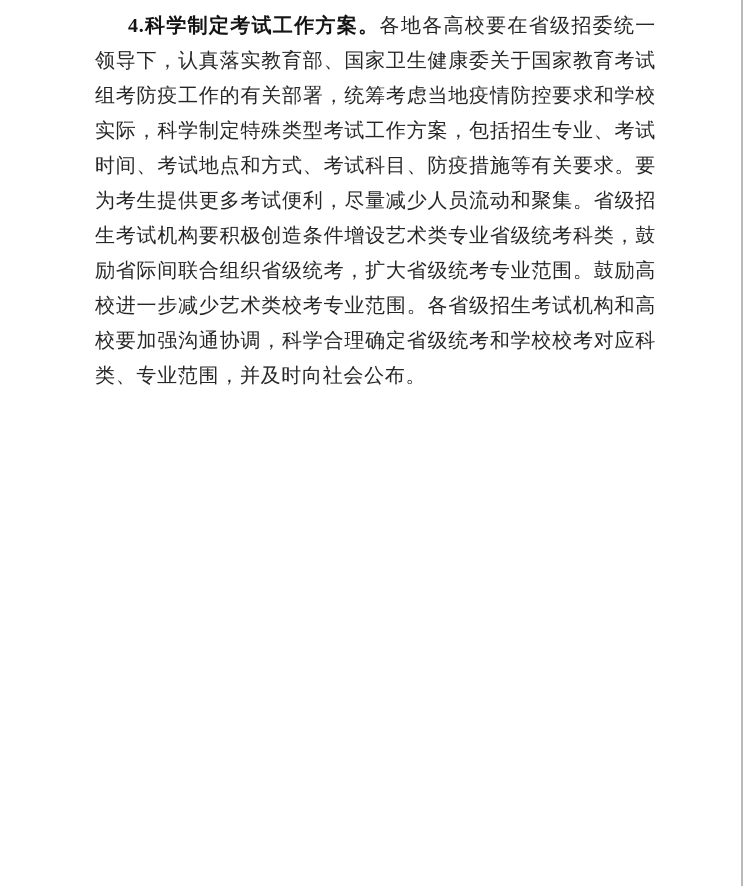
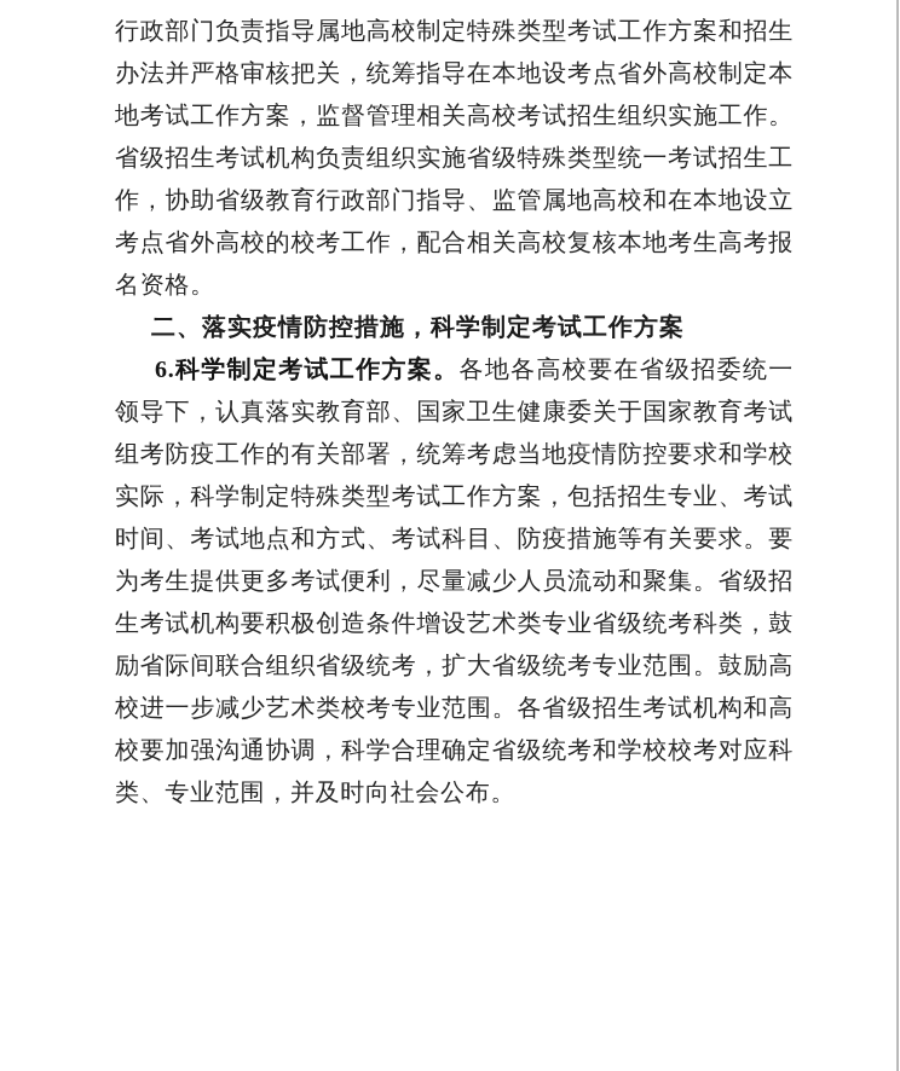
+ 行政部门负责指导属地高校制定特殊类型考试工作方案和招生办法并严格审核把关，统筹指导在本地设考点省外高校制定本地考试工作方案，监督管理相关高校考试招生组织实施工作。省级招生考试机构负责组织实施省级特殊类型统一考试招生工作，协助省级教育行政部门指导、监管属地高校和在本地设立考点省外高校的校考工作，配合相关高校复核本地考生高考报名资格。
+ 二、落实疫情防控措施，科学制定考试工作方案
- 4.科学制定考试工作方案。各地各高校要在省级招委统一领导下，认真落实教育部、国家卫生健康委关于国家教育考试组考防疫工作的有关部署，统筹考虑当地疫情防控要求和学校实际，科学制定特殊类型考试工作方案，包括招生专业、考试时间、考试地点和方式、考试科目、防疫措施等有关要求。要为考生提供更多考试便利，尽量减少人员流动和聚集。省级招生考试机构要积极创造条件增设艺术类专业省级统考科类，鼓励省际间联合组织省级统考，扩大省级统考专业范围。鼓励高校进一步减少艺术类校考专业范围。各省级招生考试机构和高校要加强沟通协调，科学合理确定省级统考和学校校考对应科类、专业范围，并及时向社会公布。
+ 6.科学制定考试工作方案。各地各高校要在省级招委统一领导下，认真落实教育部、国家卫生健康委关于国家教育考试组考防疫工作的有关部署，统筹考虑当地疫情防控要求和学校实际，科学制定特殊类型考试工作方案，包括招生专业、考试时间、考试地点和方式、考试科目、防疫措施等有关要求。要为考生提供更多考试便利，尽量减少人员流动和聚集。省级招生考试机构要积极创造条件增设艺术类专业省级统考科类，鼓励省际间联合组织省级统考，扩大省级统考专业范围。鼓励高校进一步减少艺术类校考专业范围。各省级招生考试机构和高校要加强沟通协调，科学合理确定省级统考和学校校考对应科类、专业范围，并及时向社会公布。
